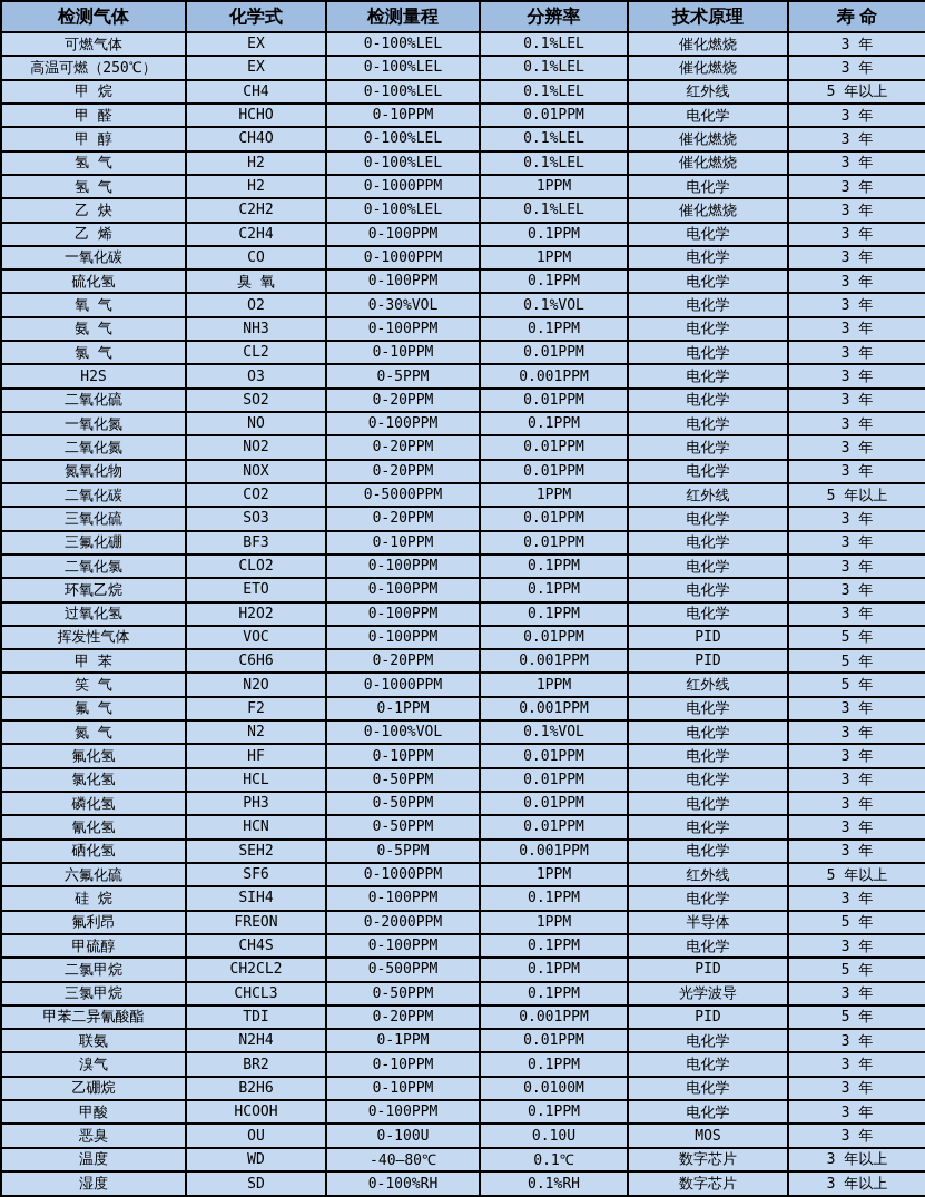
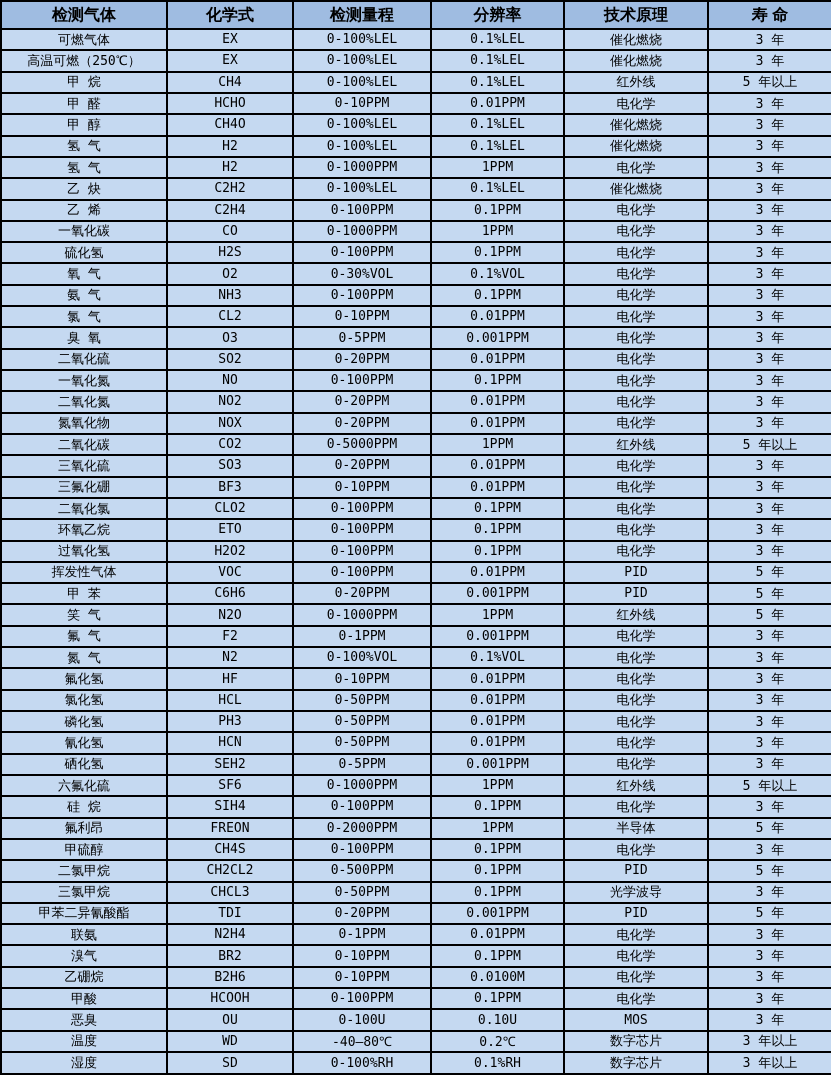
  检测气体	化学式	检测量程	分辨率	技术原理	寿 命
  可燃气体	EX	0-100%LEL	0.1%LEL	催化燃烧	3 年
  高温可燃（250℃）	EX	0-100%LEL	0.1%LEL	催化燃烧	3 年
  甲 烷	CH4	0-100%LEL	0.1%LEL	红外线	5 年以上
  甲 醛	HCHO	0-10PPM	0.01PPM	电化学	3 年
  甲 醇	CH4O	0-100%LEL	0.1%LEL	催化燃烧	3 年
  氢 气	H2	0-100%LEL	0.1%LEL	催化燃烧	3 年
  氢 气	H2	0-1000PPM	1PPM	电化学	3 年
  乙 炔	C2H2	0-100%LEL	0.1%LEL	催化燃烧	3 年
  乙 烯	C2H4	0-100PPM	0.1PPM	电化学	3 年
  一氧化碳	CO	0-1000PPM	1PPM	电化学	3 年
- 硫化氢	臭 氧	0-100PPM	0.1PPM	电化学	3 年
+ 硫化氢	H2S	0-100PPM	0.1PPM	电化学	3 年
  氧 气	O2	0-30%VOL	0.1%VOL	电化学	3 年
  氨 气	NH3	0-100PPM	0.1PPM	电化学	3 年
  氯 气	CL2	0-10PPM	0.01PPM	电化学	3 年
- H2S	O3	0-5PPM	0.001PPM	电化学	3 年
+ 臭 氧	O3	0-5PPM	0.001PPM	电化学	3 年
  二氧化硫	SO2	0-20PPM	0.01PPM	电化学	3 年
  一氧化氮	NO	0-100PPM	0.1PPM	电化学	3 年
  二氧化氮	NO2	0-20PPM	0.01PPM	电化学	3 年
  氮氧化物	NOX	0-20PPM	0.01PPM	电化学	3 年
  二氧化碳	CO2	0-5000PPM	1PPM	红外线	5 年以上
  三氧化硫	SO3	0-20PPM	0.01PPM	电化学	3 年
  三氟化硼	BF3	0-10PPM	0.01PPM	电化学	3 年
  二氧化氯	CLO2	0-100PPM	0.1PPM	电化学	3 年
  环氧乙烷	ETO	0-100PPM	0.1PPM	电化学	3 年
  过氧化氢	H2O2	0-100PPM	0.1PPM	电化学	3 年
  挥发性气体	VOC	0-100PPM	0.01PPM	PID	5 年
  甲 苯	C6H6	0-20PPM	0.001PPM	PID	5 年
  笑 气	N2O	0-1000PPM	1PPM	红外线	5 年
  氟 气	F2	0-1PPM	0.001PPM	电化学	3 年
  氮 气	N2	0-100%VOL	0.1%VOL	电化学	3 年
  氟化氢	HF	0-10PPM	0.01PPM	电化学	3 年
  氯化氢	HCL	0-50PPM	0.01PPM	电化学	3 年
  磷化氢	PH3	0-50PPM	0.01PPM	电化学	3 年
  氰化氢	HCN	0-50PPM	0.01PPM	电化学	3 年
  硒化氢	SEH2	0-5PPM	0.001PPM	电化学	3 年
  六氟化硫	SF6	0-1000PPM	1PPM	红外线	5 年以上
  硅 烷	SIH4	0-100PPM	0.1PPM	电化学	3 年
  氟利昂	FREON	0-2000PPM	1PPM	半导体	5 年
  甲硫醇	CH4S	0-100PPM	0.1PPM	电化学	3 年
  二氯甲烷	CH2CL2	0-500PPM	0.1PPM	PID	5 年
  三氯甲烷	CHCL3	0-50PPM	0.1PPM	光学波导	3 年
  甲苯二异氰酸酯	TDI	0-20PPM	0.001PPM	PID	5 年
  联氨	N2H4	0-1PPM	0.01PPM	电化学	3 年
  溴气	BR2	0-10PPM	0.1PPM	电化学	3 年
  乙硼烷	B2H6	0-10PPM	0.0100M	电化学	3 年
  甲酸	HCOOH	0-100PPM	0.1PPM	电化学	3 年
  恶臭	OU	0-100U	0.10U	MOS	3 年
- 温度	WD	-40—80℃	0.1℃	数字芯片	3 年以上
+ 温度	WD	-40—80℃	0.2℃	数字芯片	3 年以上
  湿度	SD	0-100%RH	0.1%RH	数字芯片	3 年以上
